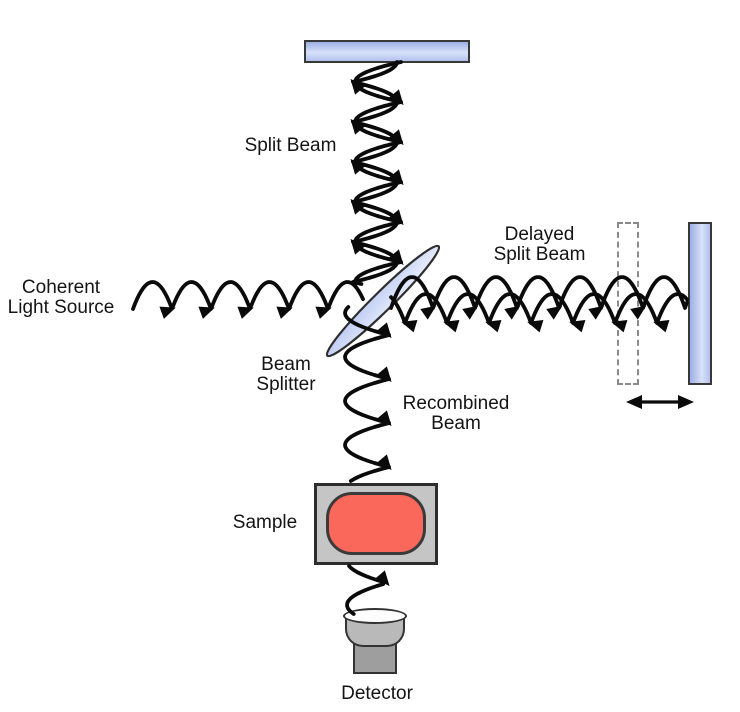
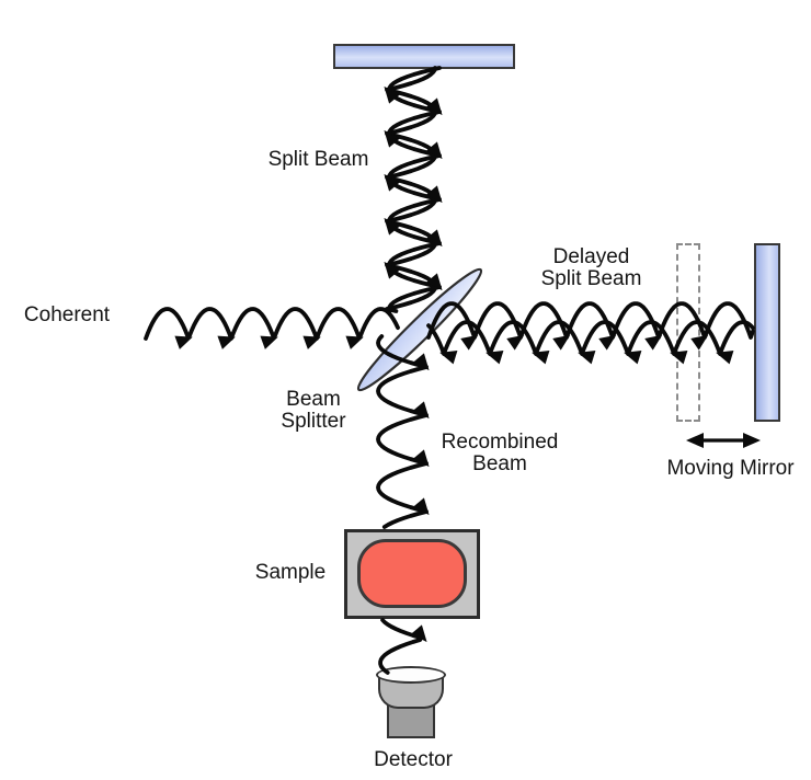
  Split Beam
  Coherent
- Light Source
  Delayed
  Split Beam
  Beam
  Splitter
  Recombined
  Beam
+ Moving Mirror
  Sample
  Detector
